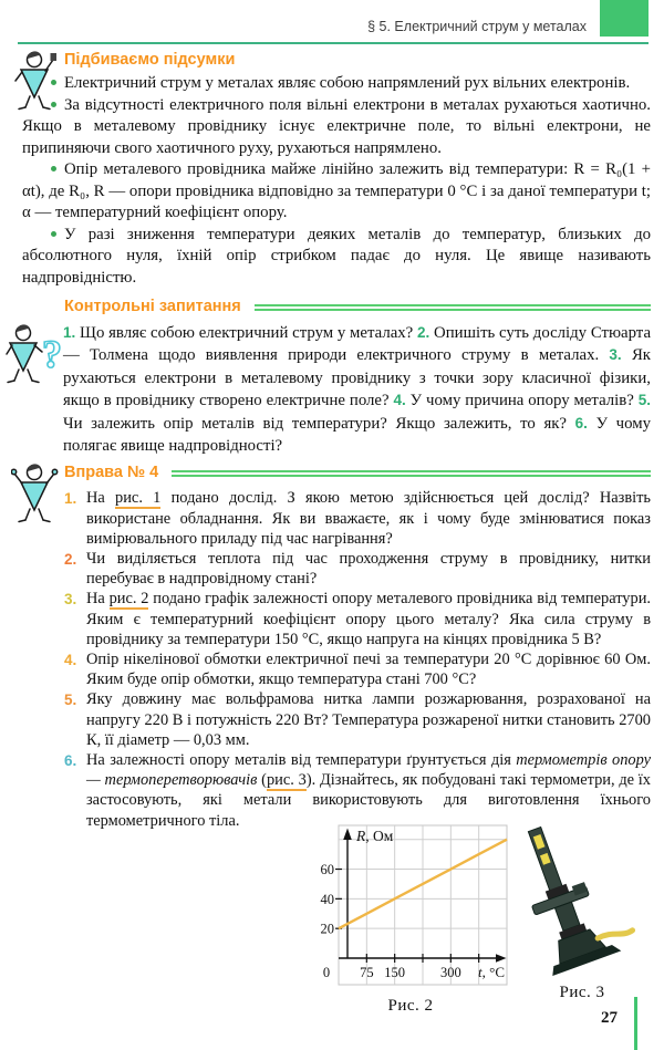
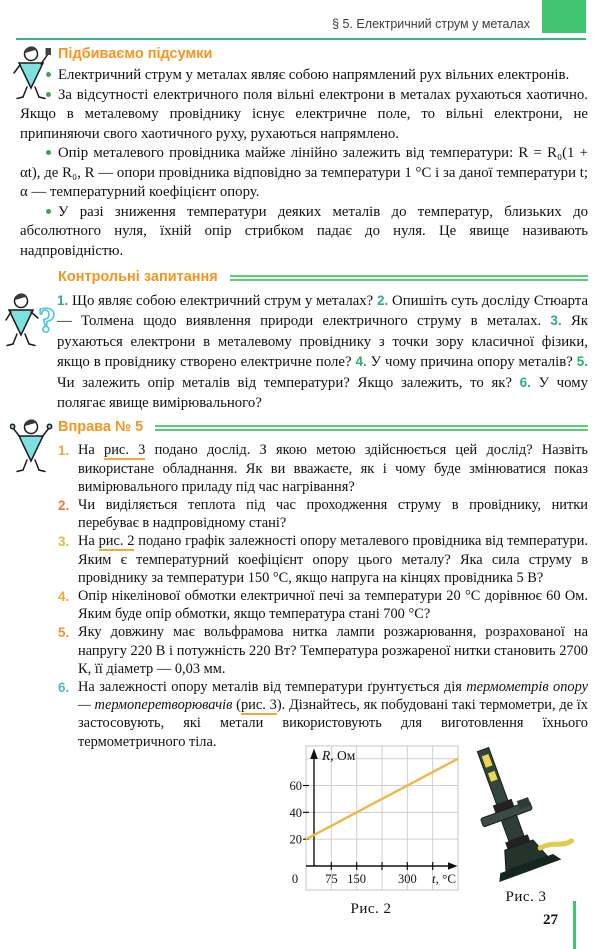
  § 5. Електричний струм у металах
  ?
  Підбиваємо підсумки
  Електричний струм у металах являє собою напрямлений рух вільних електронів.
  За відсутності електричного поля вільні електрони в металах рухаються хаотично. Якщо в металевому провіднику існує електричне поле, то вільні електрони, не припиняючи свого хаотичного руху, рухаються напрямлено.
- Опір металевого провідника майже лінійно залежить від температури: R = R₀(1 + αt), де R₀, R — опори провідника відповідно за температури 0 °С і за даної температури t; α — температурний коефіцієнт опору.
+ Опір металевого провідника майже лінійно залежить від температури: R = R₀(1 + αt), де R₀, R — опори провідника відповідно за температури 1 °С і за даної температури t; α — температурний коефіцієнт опору.
  У разі зниження температури деяких металів до температур, близьких до абсолютного нуля, їхній опір стрибком падає до нуля. Це явище називають надпровідністю.
  Контрольні запитання
- 1. Що являє собою електричний струм у металах? 2. Опишіть суть досліду Стюарта — Толмена щодо виявлення природи електричного струму в металах. 3. Як рухаються електрони в металевому провіднику з точки зору класичної фізики, якщо в провіднику створено електричне поле? 4. У чому причина опору металів? 5. Чи залежить опір металів від температури? Якщо залежить, то як? 6. У чому полягає явище надпровідності?
+ 1. Що являє собою електричний струм у металах? 2. Опишіть суть досліду Стюарта — Толмена щодо виявлення природи електричного струму в металах. 3. Як рухаються електрони в металевому провіднику з точки зору класичної фізики, якщо в провіднику створено електричне поле? 4. У чому причина опору металів? 5. Чи залежить опір металів від температури? Якщо залежить, то як? 6. У чому полягає явище вимірювального?
- Вправа № 4
+ Вправа № 5
  1.
- На рис. 1 подано дослід. З якою метою здійснюється цей дослід? Назвіть використане обладнання. Як ви вважаєте, як і чому буде змінюватися показ вимірювального приладу під час нагрівання?
+ На рис. 3 подано дослід. З якою метою здійснюється цей дослід? Назвіть використане обладнання. Як ви вважаєте, як і чому буде змінюватися показ вимірювального приладу під час нагрівання?
  2.
  Чи виділяється теплота під час проходження струму в провіднику, нитки перебуває в надпровідному стані?
  3.
  На рис. 2 подано графік залежності опору металевого провідника від температури. Яким є температурний коефіцієнт опору цього металу? Яка сила струму в провіднику за температури 150 °С, якщо напруга на кінцях провідника 5 В?
  4.
  Опір нікелінової обмотки електричної печі за температури 20 °С дорівнює 60 Ом. Яким буде опір обмотки, якщо температура стані 700 °С?
  5.
  Яку довжину має вольфрамова нитка лампи розжарювання, розрахованої на напругу 220 В і потужність 220 Вт? Температура розжареної нитки становить 2700 К, її діаметр — 0,03 мм.
  6.
  На залежності опору металів від температури ґрунтується дія термометрів опору — термоперетворювачів (рис. 3). Дізнайтесь, як побудовані такі термометри, де їх застосовують, які метали використовують для виготовлення їхнього термометричного тіла.
  75
  150
  300
  20
  40
  60
  0
  R, Ом
  t, °С
  Рис. 2
  Рис. 3
  27
